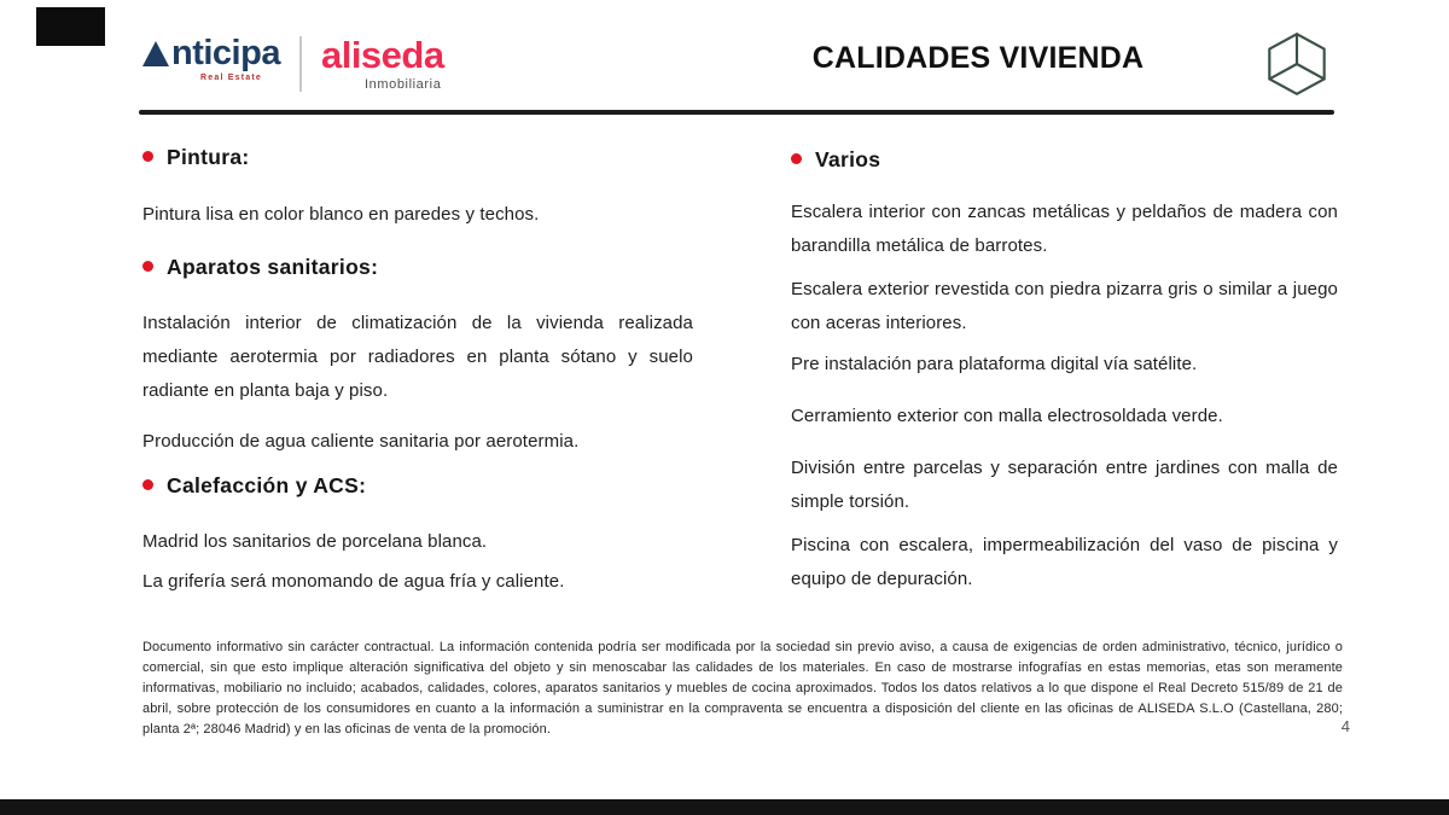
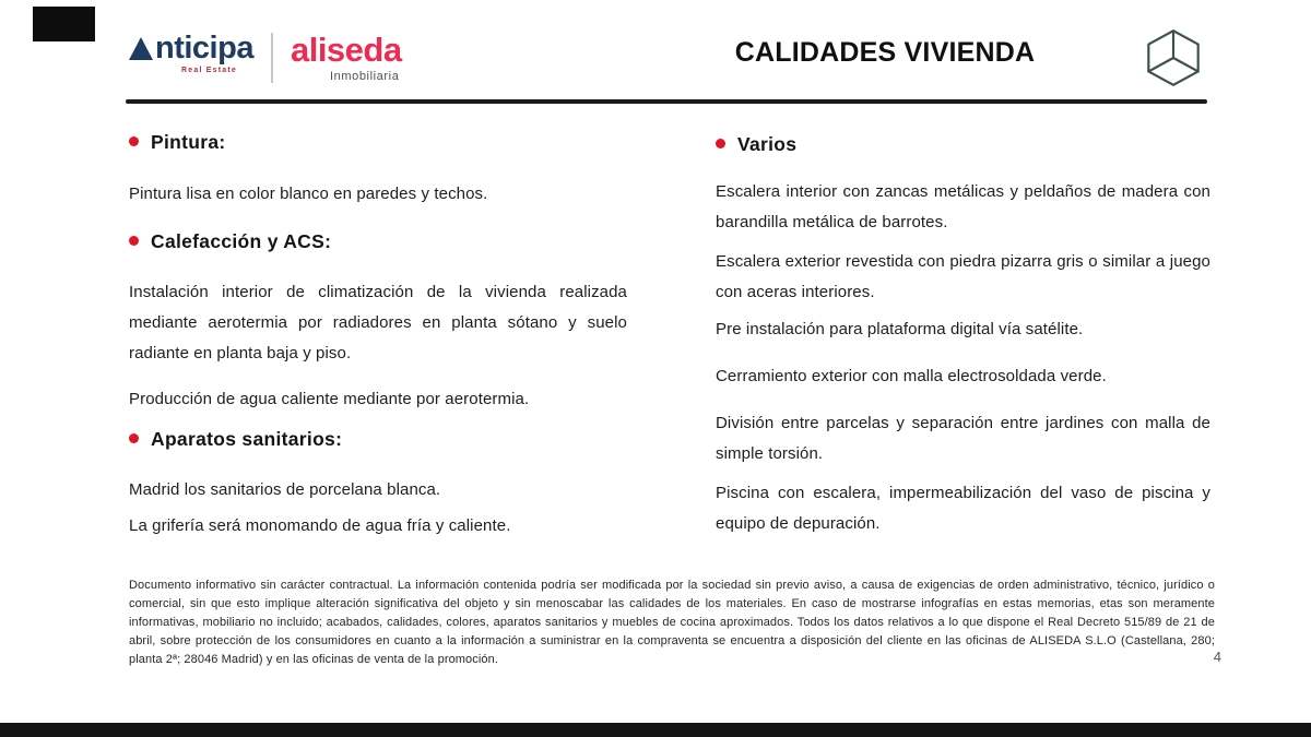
  nticipa
  aliseda
  Inmobiliaria
  CALIDADES VIVIENDA
  Pintura:
  Pintura lisa en color blanco en paredes y techos.
- Aparatos sanitarios:
+ Calefacción y ACS:
  Instalación interior de climatización de la vivienda realizada mediante aerotermia por radiadores en planta sótano y suelo radiante en planta baja y piso.
- Producción de agua caliente sanitaria por aerotermia.
+ Producción de agua caliente mediante por aerotermia.
- Calefacción y ACS:
+ Aparatos sanitarios:
  Madrid los sanitarios de porcelana blanca.
  La grifería será monomando de agua fría y caliente.
  Varios
  Escalera interior con zancas metálicas y peldaños de madera con barandilla metálica de barrotes.
  Escalera exterior revestida con piedra pizarra gris o similar a juego con aceras interiores.
  Pre instalación para plataforma digital vía satélite.
  Cerramiento exterior con malla electrosoldada verde.
  División entre parcelas y separación entre jardines con malla de simple torsión.
  Piscina con escalera, impermeabilización del vaso de piscina y equipo de depuración.
  Documento informativo sin carácter contractual. La información contenida podría ser modificada por la sociedad sin previo aviso, a causa de exigencias de orden administrativo, técnico, jurídico o comercial, sin que esto implique alteración significativa del objeto y sin menoscabar las calidades de los materiales. En caso de mostrarse infografías en estas memorias, etas son meramente informativas, mobiliario no incluido; acabados, calidades, colores, aparatos sanitarios y muebles de cocina aproximados. Todos los datos relativos a lo que dispone el Real Decreto 515/89 de 21 de abril, sobre protección de los consumidores en cuanto a la información a suministrar en la compraventa se encuentra a disposición del cliente en las oficinas de ALISEDA S.L.O (Castellana, 280; planta 2ª; 28046 Madrid) y en las oficinas de venta de la promoción.
  4
